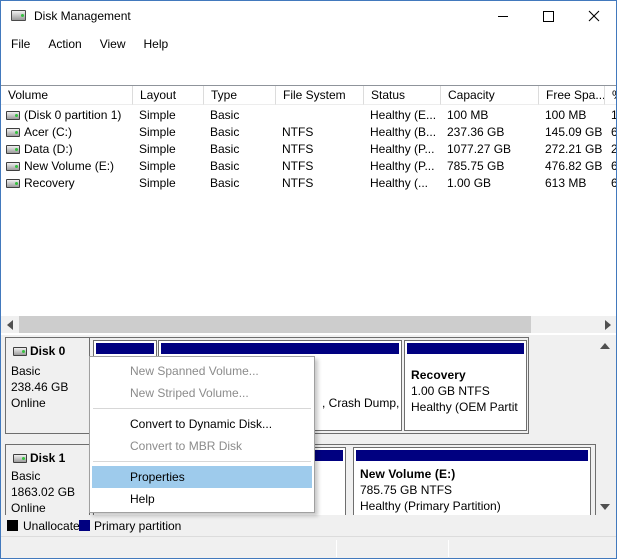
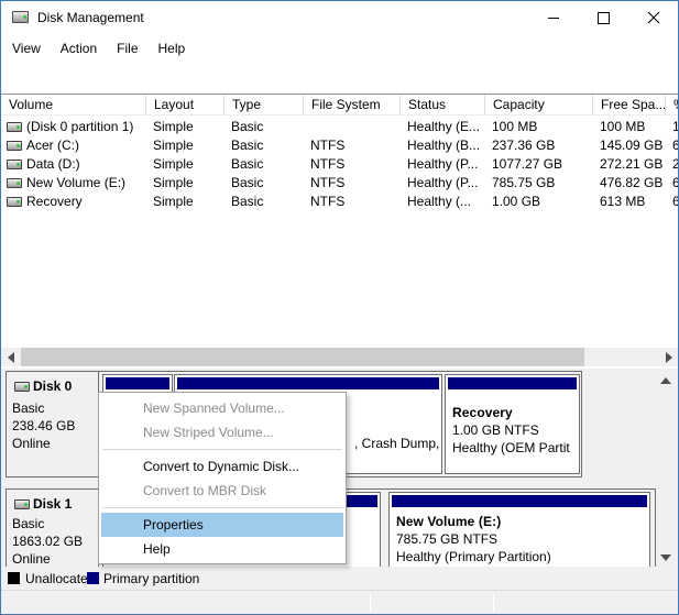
  Disk Management
- File
+ View
  Action
- View
+ File
  Help
  Volume
  Layout
  Type
  File System
  Status
  Capacity
  Free Spa...
  (Disk 0 partition 1)
  Simple
  Basic
  Healthy (E...
  100 MB
  100 MB
  Acer (C:)
  Simple
  Basic
  NTFS
  Healthy (B...
  237.36 GB
  145.09 GB
  6
  Data (D:)
  Simple
  Basic
  NTFS
  Healthy (P...
  1077.27 GB
  272.21 GB
  2
  New Volume (E:)
  Simple
  Basic
  NTFS
  Healthy (P...
  785.75 GB
  476.82 GB
  6
  Recovery
  Simple
  Basic
  NTFS
  Healthy (...
  1.00 GB
  613 MB
  Disk 0
  Basic
  238.46 GB
  Online
  , Crash Dump,
  Recovery
  1.00 GB NTFS
  Healthy (OEM Partit
  Disk 1
  Basic
  1863.02 GB
  Online
  New Volume (E:)
  785.75 GB NTFS
  Healthy (Primary Partition)
  Unallocate
  Primary partition
  New Spanned Volume...
  New Striped Volume...
  Convert to Dynamic Disk...
  Convert to MBR Disk
  Properties
  Help
